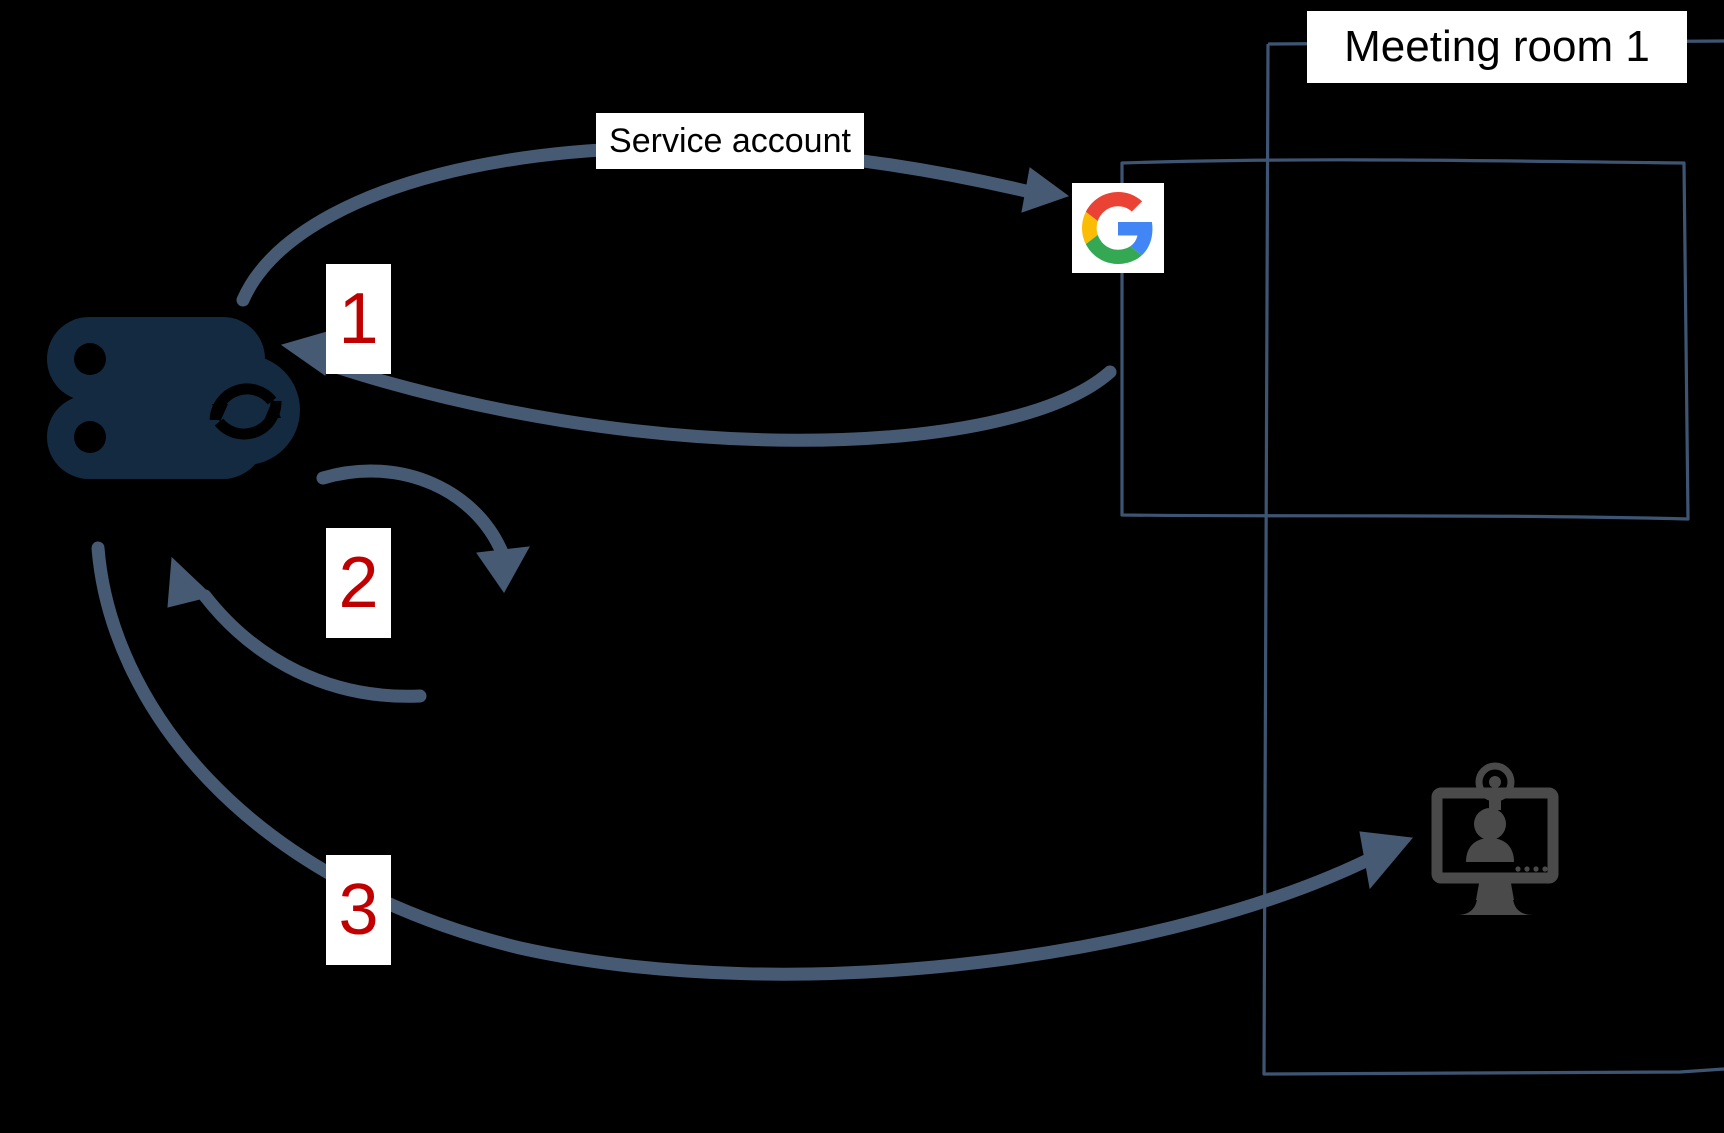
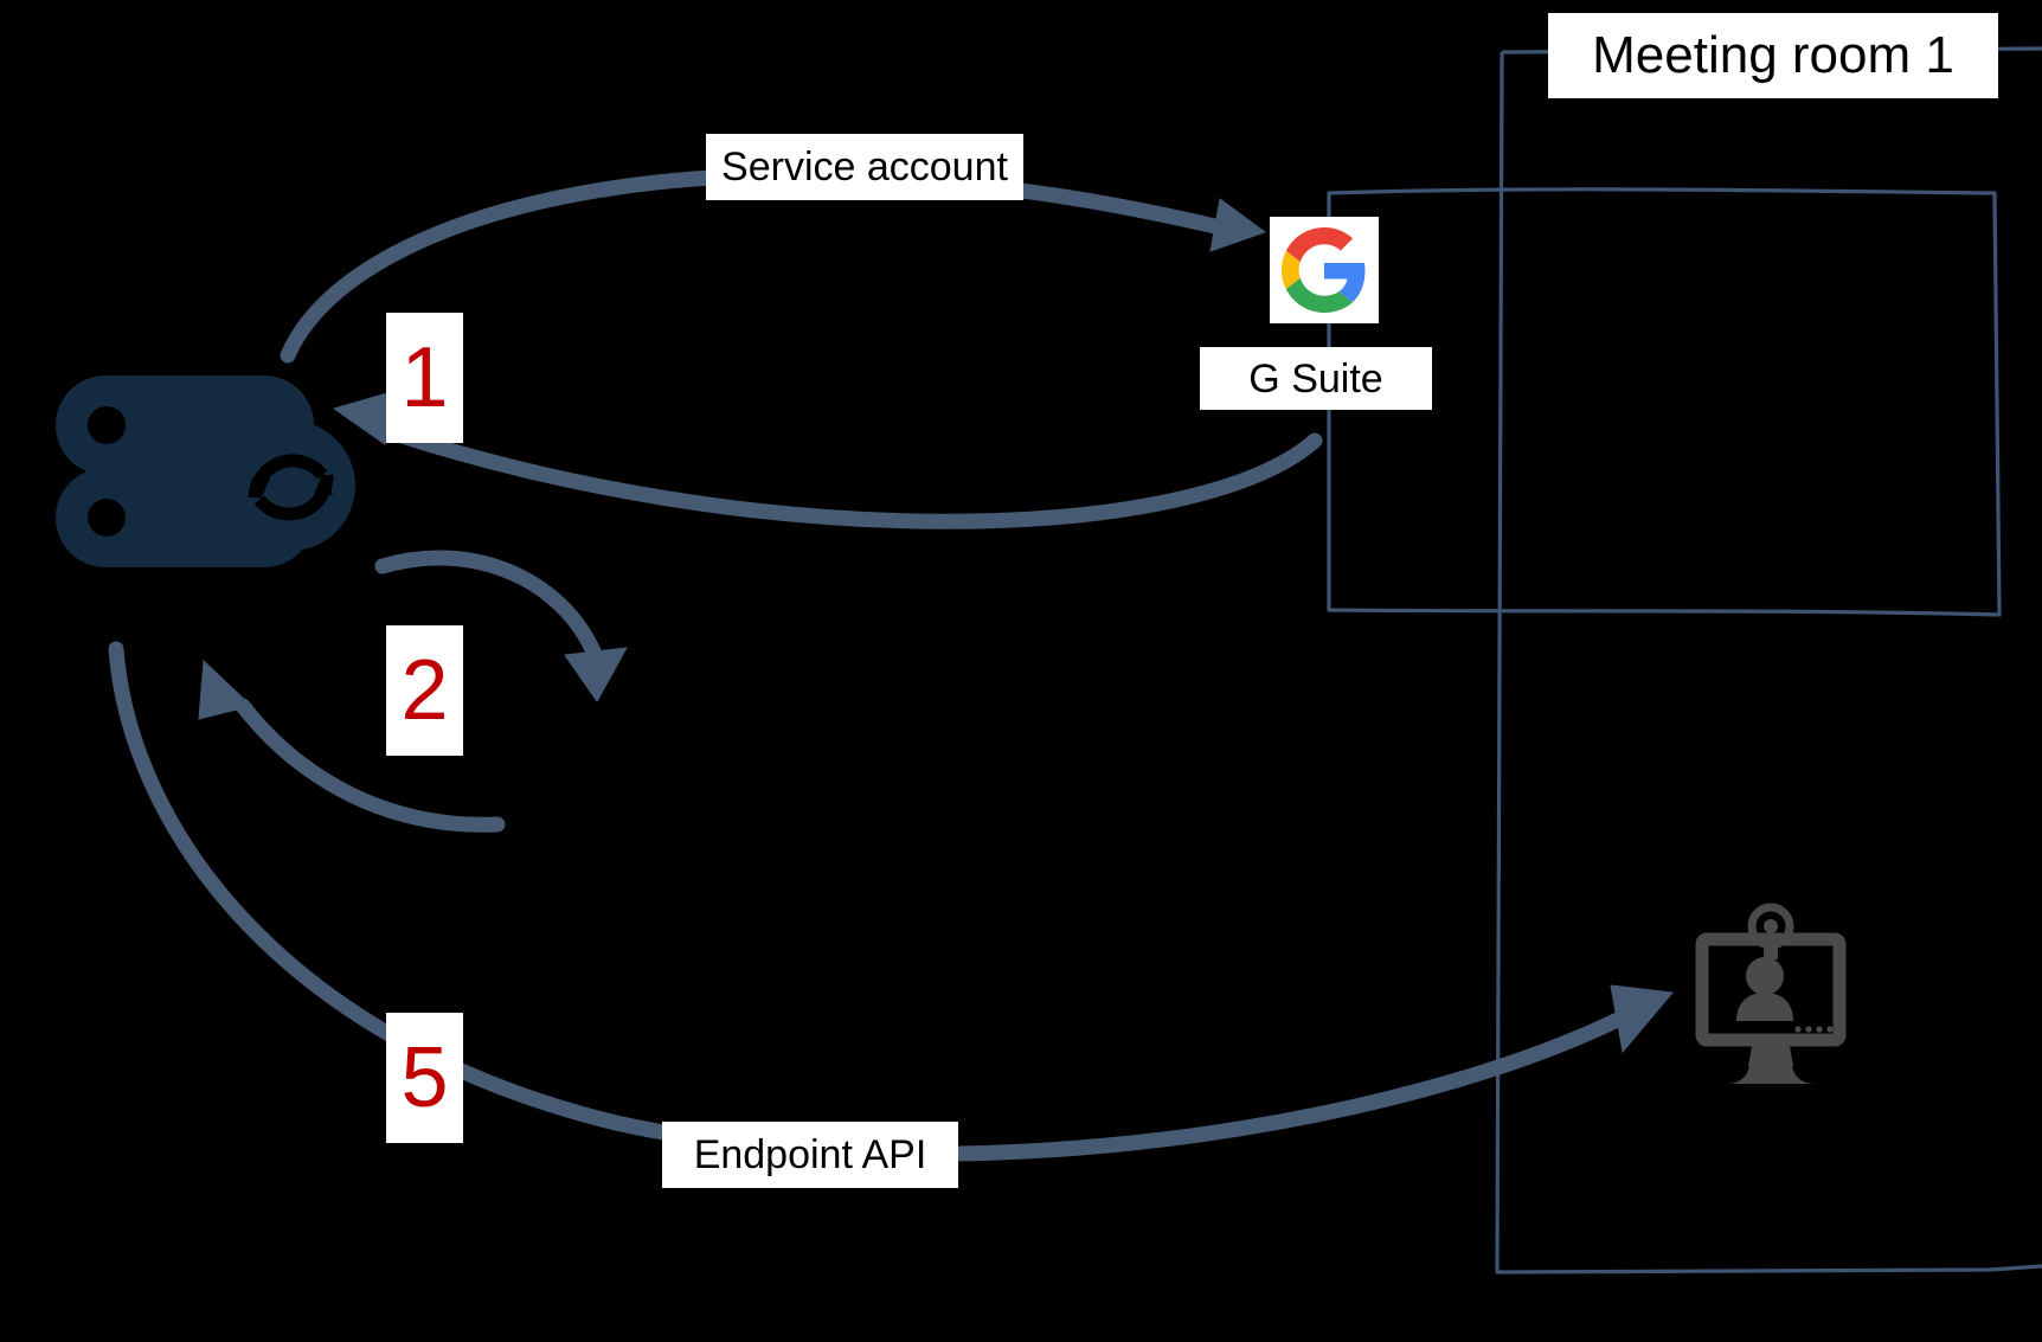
  Service account
+ G Suite
+ Endpoint API
  Meeting room 1
  1
  2
- 3
+ 5
